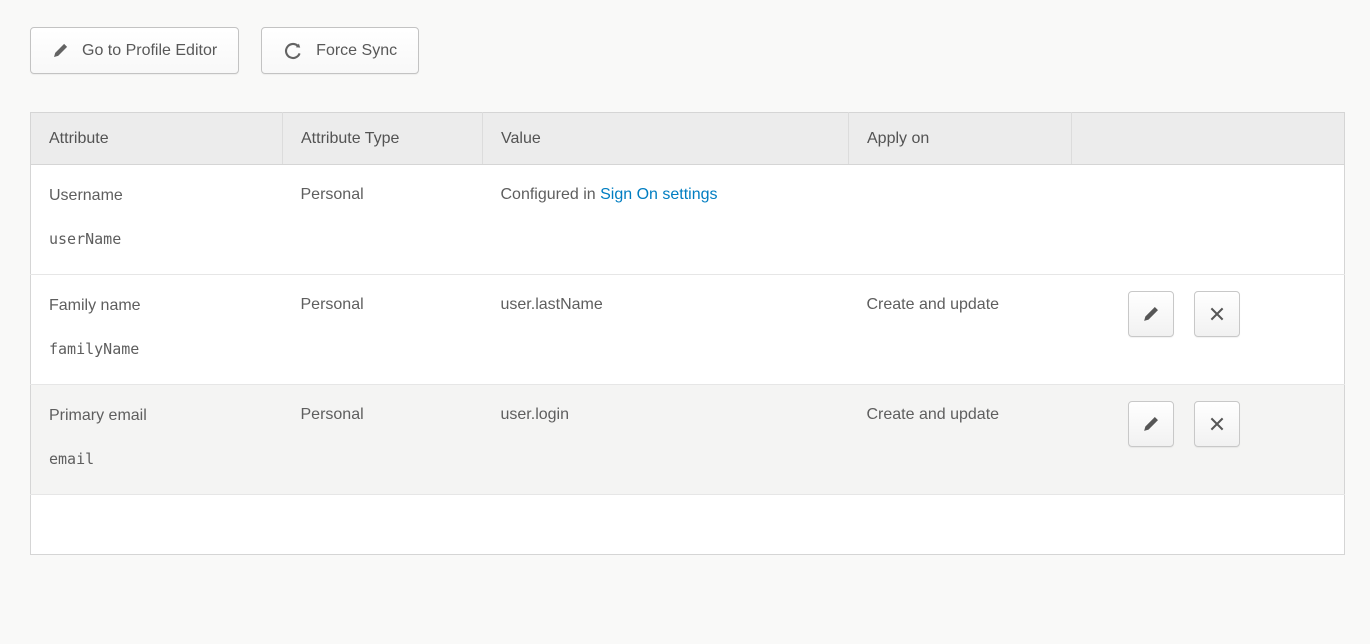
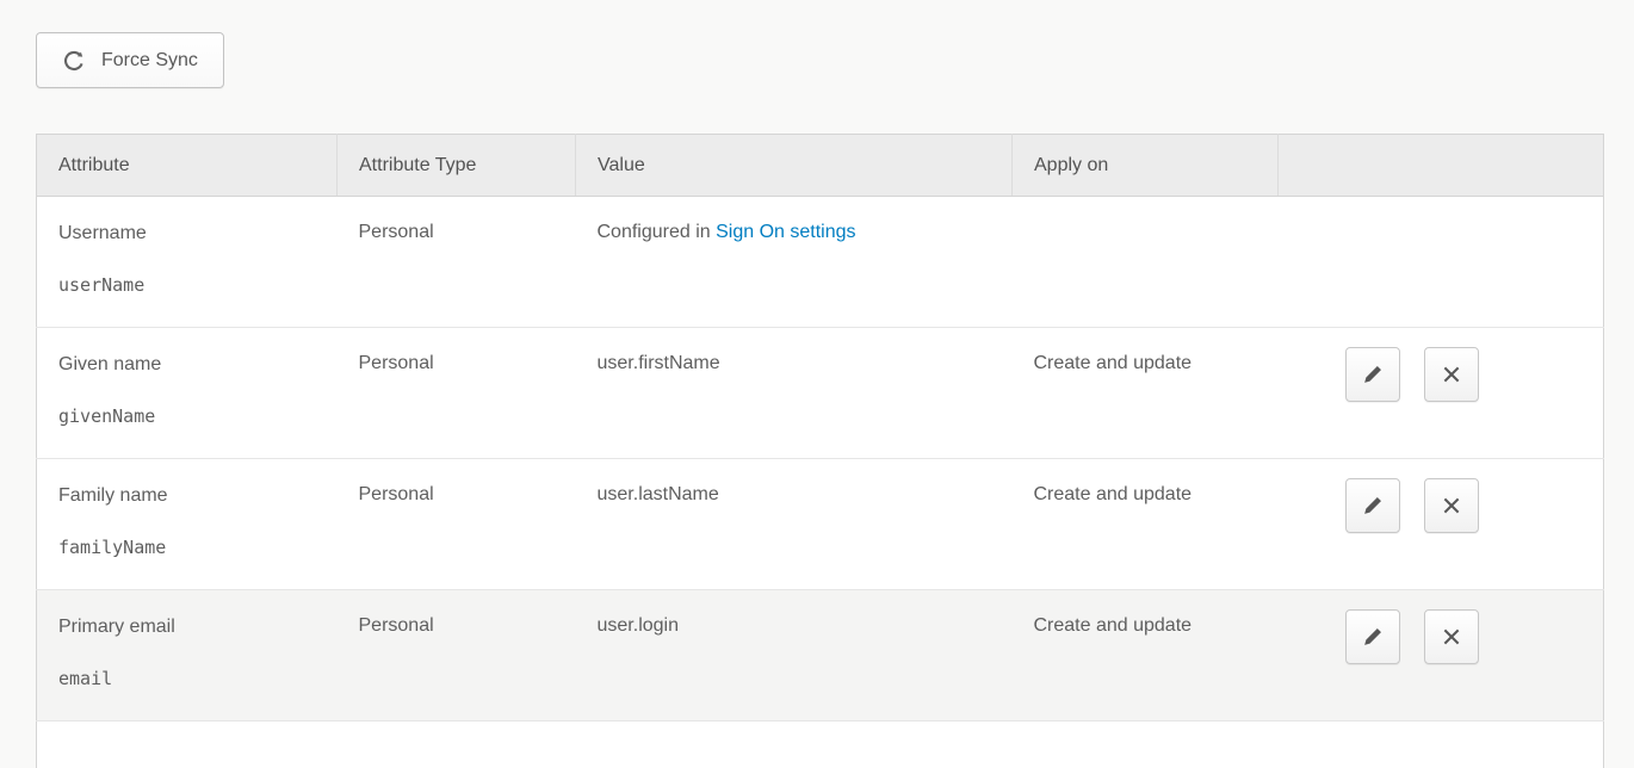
- Go to Profile Editor
  Force Sync
  Attribute	Attribute Type	Value	Apply on
  Username userName	Personal	Configured in Sign On settings
+ Given name givenName	Personal	user.firstName	Create and update
  Family name familyName	Personal	user.lastName	Create and update
  Primary email email	Personal	user.login	Create and update
